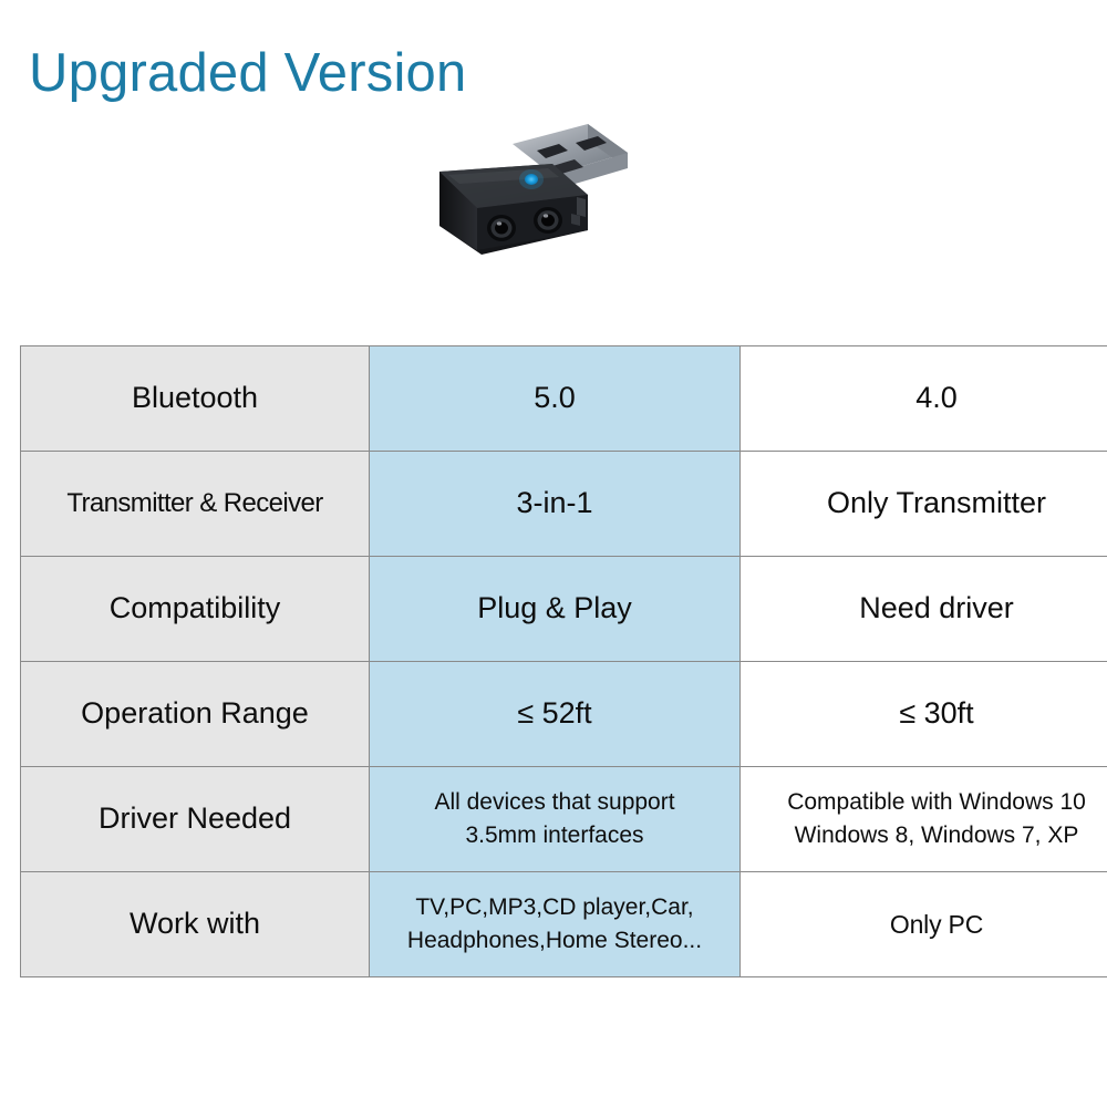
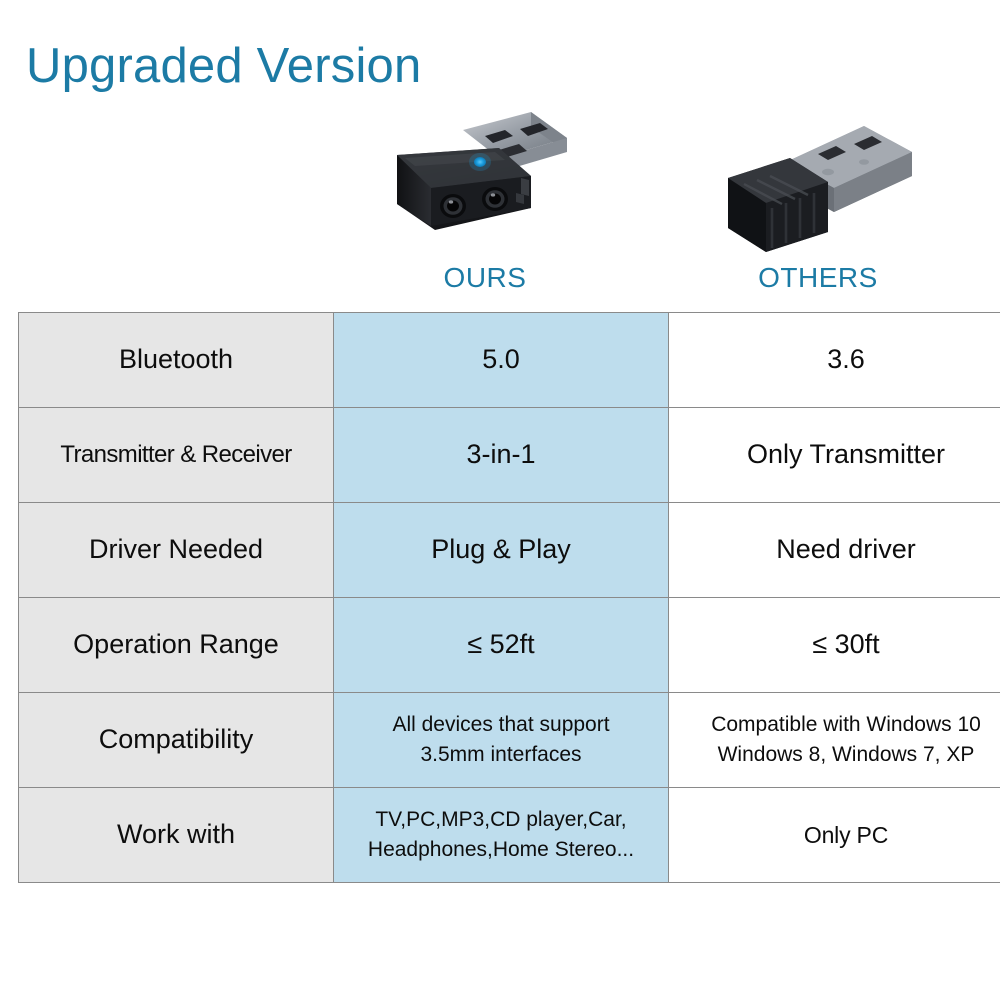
  Upgraded Version
+ OURS
+ OTHERS
- Bluetooth	5.0	4.0
+ Bluetooth	5.0	3.6
  Transmitter & Receiver	3-in-1	Only Transmitter
- Compatibility	Plug & Play	Need driver
+ Driver Needed	Plug & Play	Need driver
  Operation Range	≤ 52ft	≤ 30ft
- Driver Needed	All devices that support 3.5mm interfaces	Compatible with Windows 10 Windows 8, Windows 7, XP
+ Compatibility	All devices that support 3.5mm interfaces	Compatible with Windows 10 Windows 8, Windows 7, XP
  Work with	TV,PC,MP3,CD player,Car, Headphones,Home Stereo...	Only PC
